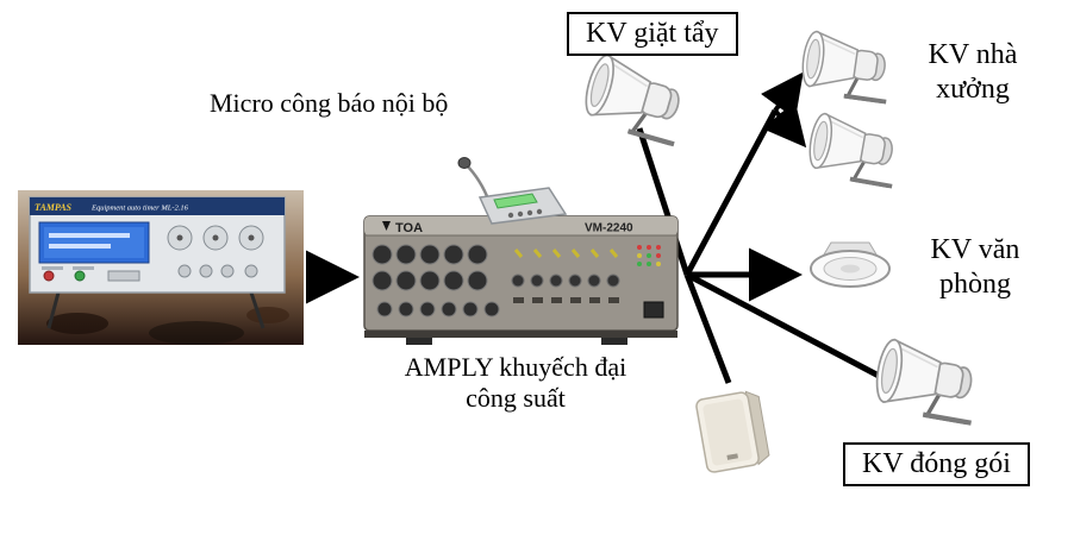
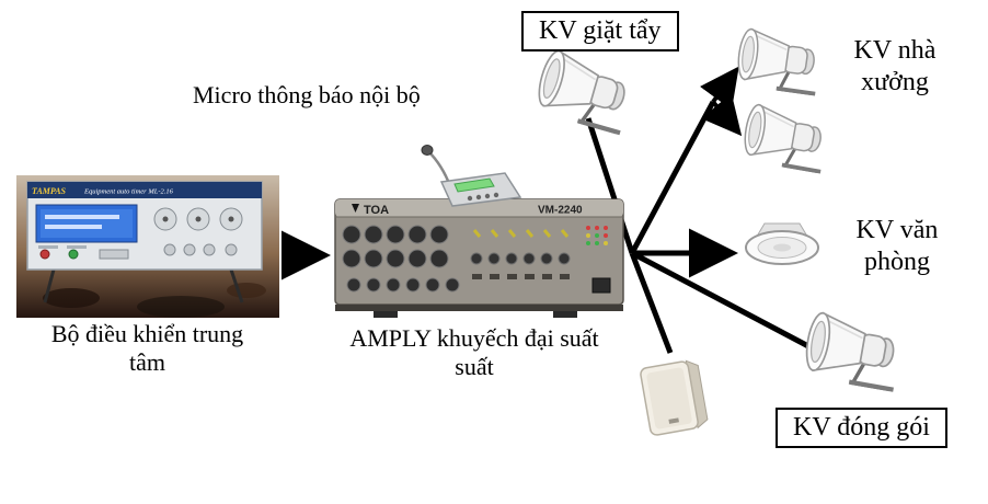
  TAMPAS
  TOA
  VM-2240
  KV giặt tẩy
  KV nhà xưởng
  KV văn phòng
  KV đóng gói
- Micro công báo nội bộ
+ Micro thông báo nội bộ
+ Bộ điều khiển trung tâm
- AMPLY khuyếch đại công suất
+ AMPLY khuyếch đại suất suất
